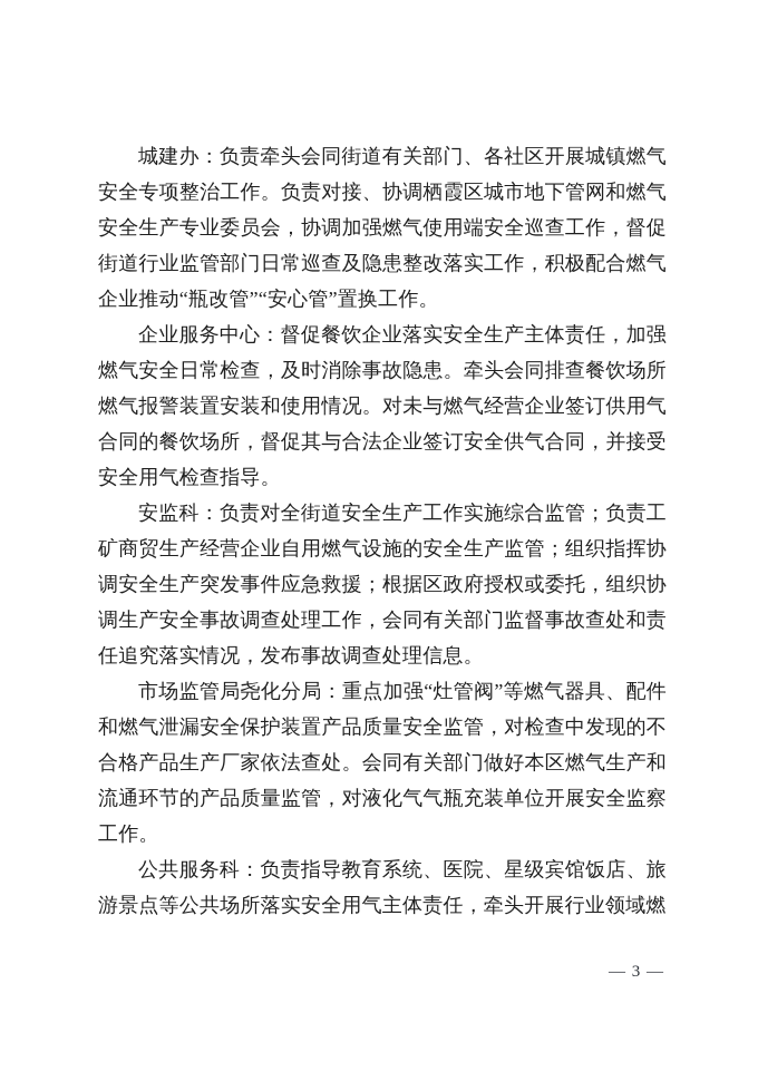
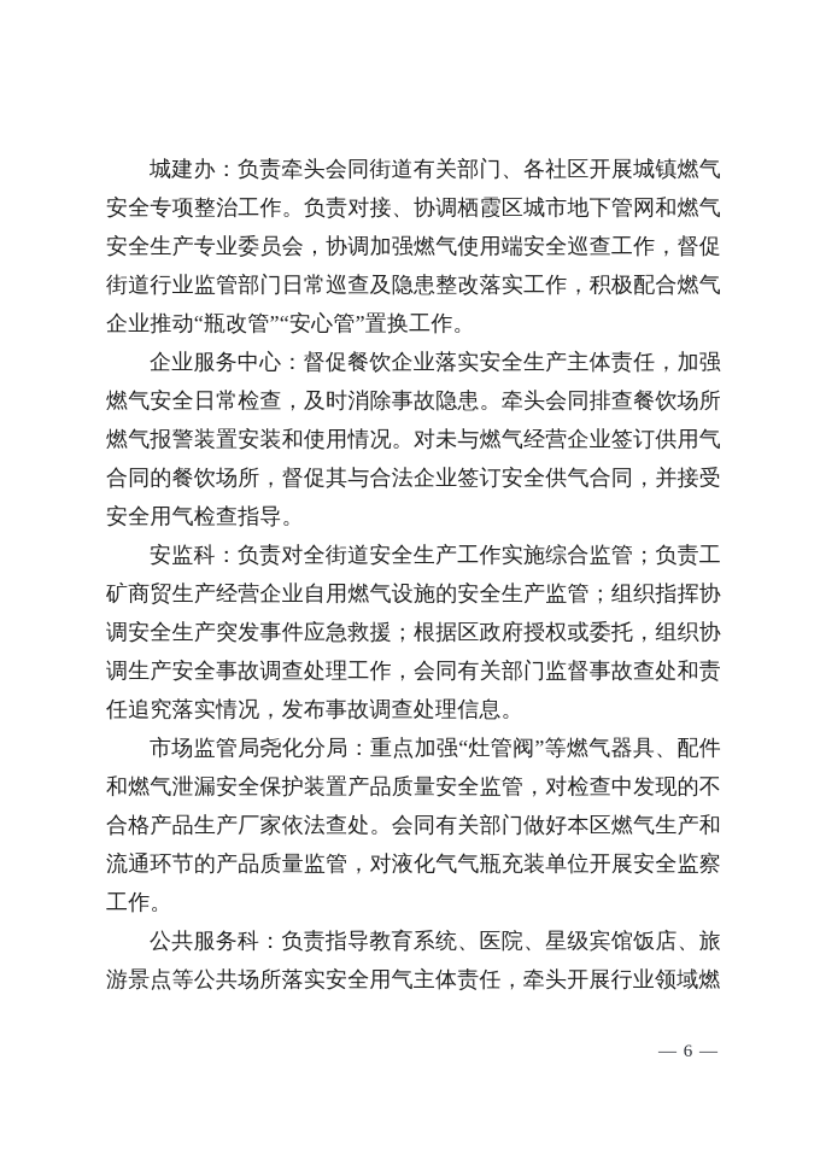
  城建办：负责牵头会同街道有关部门、各社区开展城镇燃气安全专项整治工作。负责对接、协调栖霞区城市地下管网和燃气安全生产专业委员会，协调加强燃气使用端安全巡查工作，督促街道行业监管部门日常巡查及隐患整改落实工作，积极配合燃气企业推动“瓶改管”“安心管”置换工作。
  企业服务中心：督促餐饮企业落实安全生产主体责任，加强燃气安全日常检查，及时消除事故隐患。牵头会同排查餐饮场所燃气报警装置安装和使用情况。对未与燃气经营企业签订供用气合同的餐饮场所，督促其与合法企业签订安全供气合同，并接受安全用气检查指导。
  安监科：负责对全街道安全生产工作实施综合监管；负责工矿商贸生产经营企业自用燃气设施的安全生产监管；组织指挥协调安全生产突发事件应急救援；根据区政府授权或委托，组织协调生产安全事故调查处理工作，会同有关部门监督事故查处和责任追究落实情况，发布事故调查处理信息。
  市场监管局尧化分局：重点加强“灶管阀”等燃气器具、配件和燃气泄漏安全保护装置产品质量安全监管，对检查中发现的不合格产品生产厂家依法查处。会同有关部门做好本区燃气生产和流通环节的产品质量监管，对液化气气瓶充装单位开展安全监察工作。
  公共服务科：负责指导教育系统、医院、星级宾馆饭店、旅游景点等公共场所落实安全用气主体责任，牵头开展行业领域燃
- — 3 —
+ — 6 —
